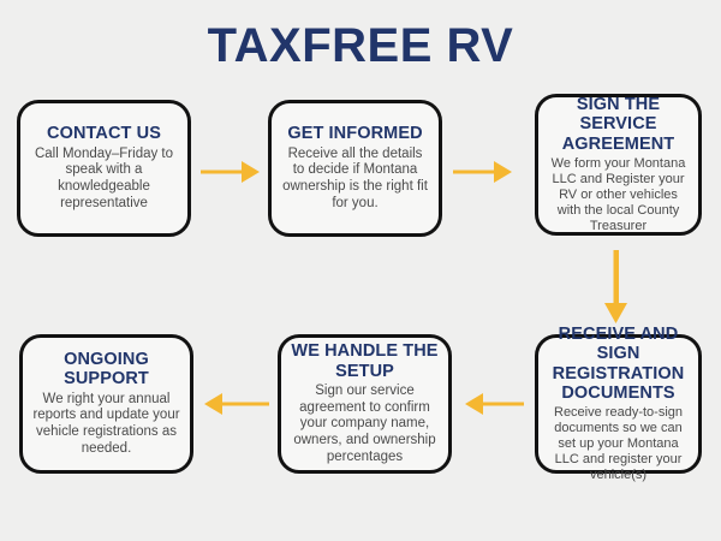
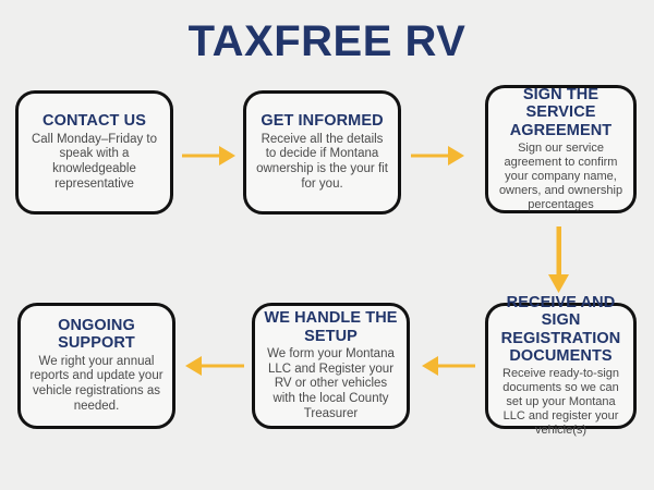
  TAXFREE RV
  CONTACT US
  Call Monday–Friday to speak with a knowledgeable representative
  GET INFORMED
- Receive all the details to decide if Montana ownership is the right fit for you.
+ Receive all the details to decide if Montana ownership is the your fit for you.
  SIGN THE SERVICE AGREEMENT
- We form your Montana LLC and Register your RV or other vehicles with the local County Treasurer
+ Sign our service agreement to confirm your company name, owners, and ownership percentages
  RECEIVE AND SIGN REGISTRATION DOCUMENTS
  Receive ready-to-sign documents so we can set up your Montana LLC and register your vehicle(s)
  WE HANDLE THE SETUP
- Sign our service agreement to confirm your company name, owners, and ownership percentages
+ We form your Montana LLC and Register your RV or other vehicles with the local County Treasurer
  ONGOING SUPPORT
  We right your annual reports and update your vehicle registrations as needed.
